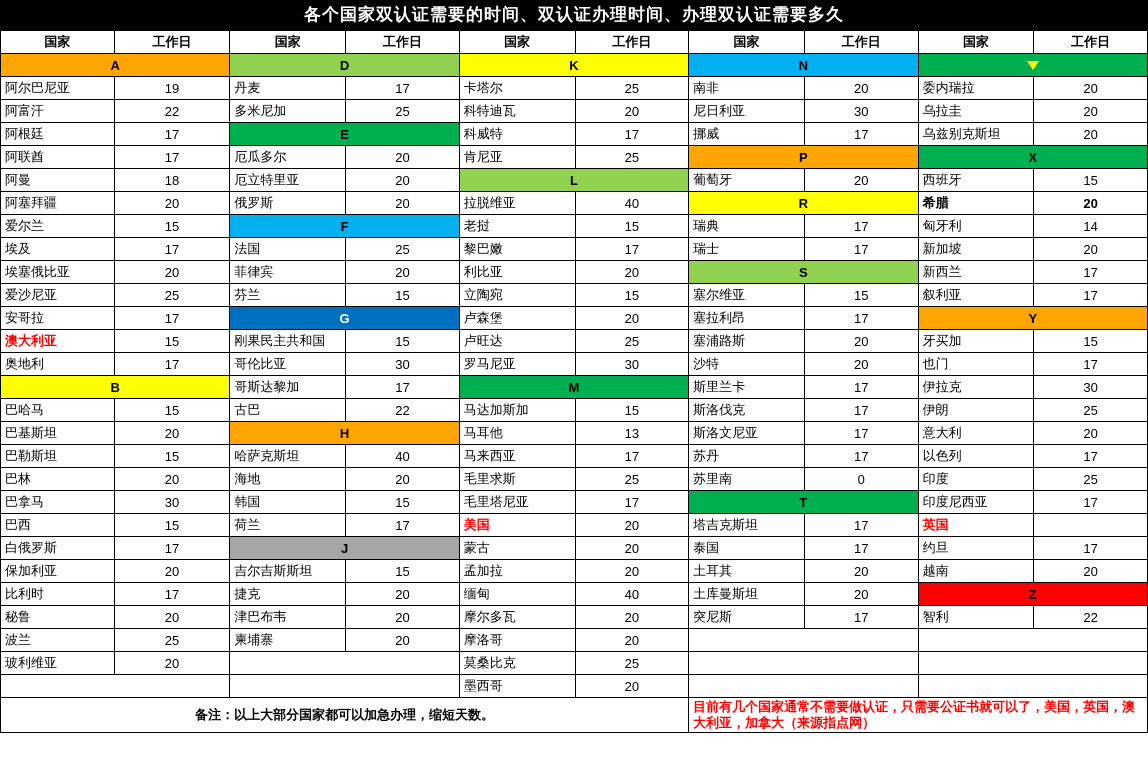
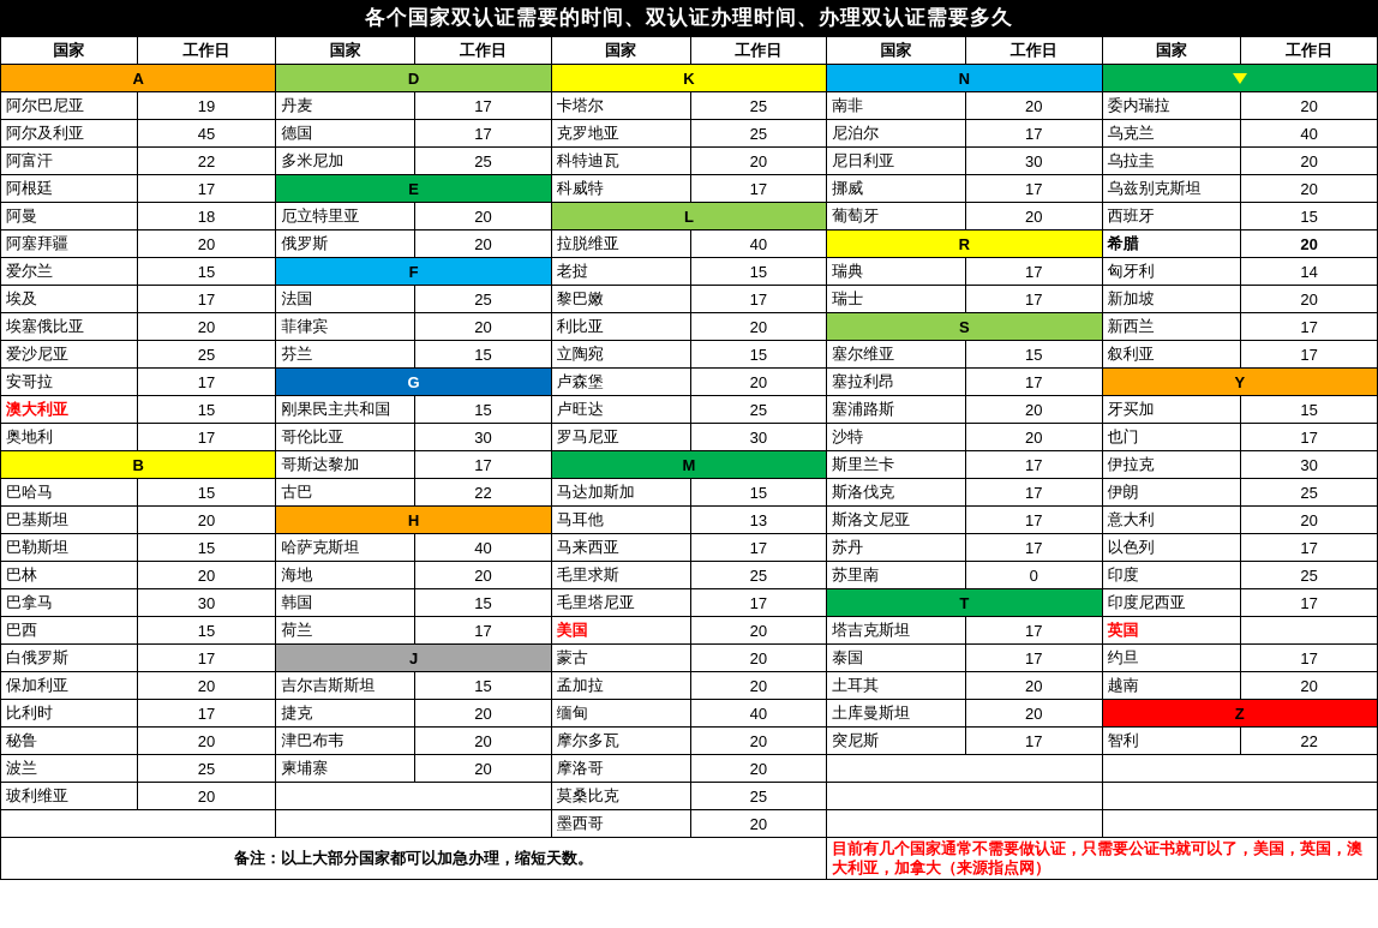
  各个国家双认证需要的时间、双认证办理时间、办理双认证需要多久
  国家	工作日	国家	工作日	国家	工作日	国家	工作日	国家	工作日
  A	D	K	N
  阿尔巴尼亚	19	丹麦	17	卡塔尔	25	南非	20	委内瑞拉	20
+ 阿尔及利亚	45	德国	17	克罗地亚	25	尼泊尔	17	乌克兰	40
  阿富汗	22	多米尼加	25	科特迪瓦	20	尼日利亚	30	乌拉圭	20
  阿根廷	17	E	科威特	17	挪威	17	乌兹别克斯坦	20
- 阿联酋	17	厄瓜多尔	20	肯尼亚	25	P	X
  阿曼	18	厄立特里亚	20	L	葡萄牙	20	西班牙	15
  阿塞拜疆	20	俄罗斯	20	拉脱维亚	40	R	希腊	20
  爱尔兰	15	F	老挝	15	瑞典	17	匈牙利	14
  埃及	17	法国	25	黎巴嫩	17	瑞士	17	新加坡	20
  埃塞俄比亚	20	菲律宾	20	利比亚	20	S	新西兰	17
  爱沙尼亚	25	芬兰	15	立陶宛	15	塞尔维亚	15	叙利亚	17
  安哥拉	17	G	卢森堡	20	塞拉利昂	17	Y
  澳大利亚	15	刚果民主共和国	15	卢旺达	25	塞浦路斯	20	牙买加	15
  奥地利	17	哥伦比亚	30	罗马尼亚	30	沙特	20	也门	17
  B	哥斯达黎加	17	M	斯里兰卡	17	伊拉克	30
  巴哈马	15	古巴	22	马达加斯加	15	斯洛伐克	17	伊朗	25
  巴基斯坦	20	H	马耳他	13	斯洛文尼亚	17	意大利	20
  巴勒斯坦	15	哈萨克斯坦	40	马来西亚	17	苏丹	17	以色列	17
  巴林	20	海地	20	毛里求斯	25	苏里南	0	印度	25
  巴拿马	30	韩国	15	毛里塔尼亚	17	T	印度尼西亚	17
  巴西	15	荷兰	17	美国	20	塔吉克斯坦	17	英国
  白俄罗斯	17	J	蒙古	20	泰国	17	约旦	17
  保加利亚	20	吉尔吉斯斯坦	15	孟加拉	20	土耳其	20	越南	20
  比利时	17	捷克	20	缅甸	40	土库曼斯坦	20	Z
  秘鲁	20	津巴布韦	20	摩尔多瓦	20	突尼斯	17	智利	22
  波兰	25	柬埔寨	20	摩洛哥	20
  玻利维亚	20		莫桑比克	25
  		墨西哥	20
  备注：以上大部分国家都可以加急办理，缩短天数。	目前有几个国家通常不需要做认证，只需要公证书就可以了，美国，英国，澳大利亚，加拿大（来源指点网）
